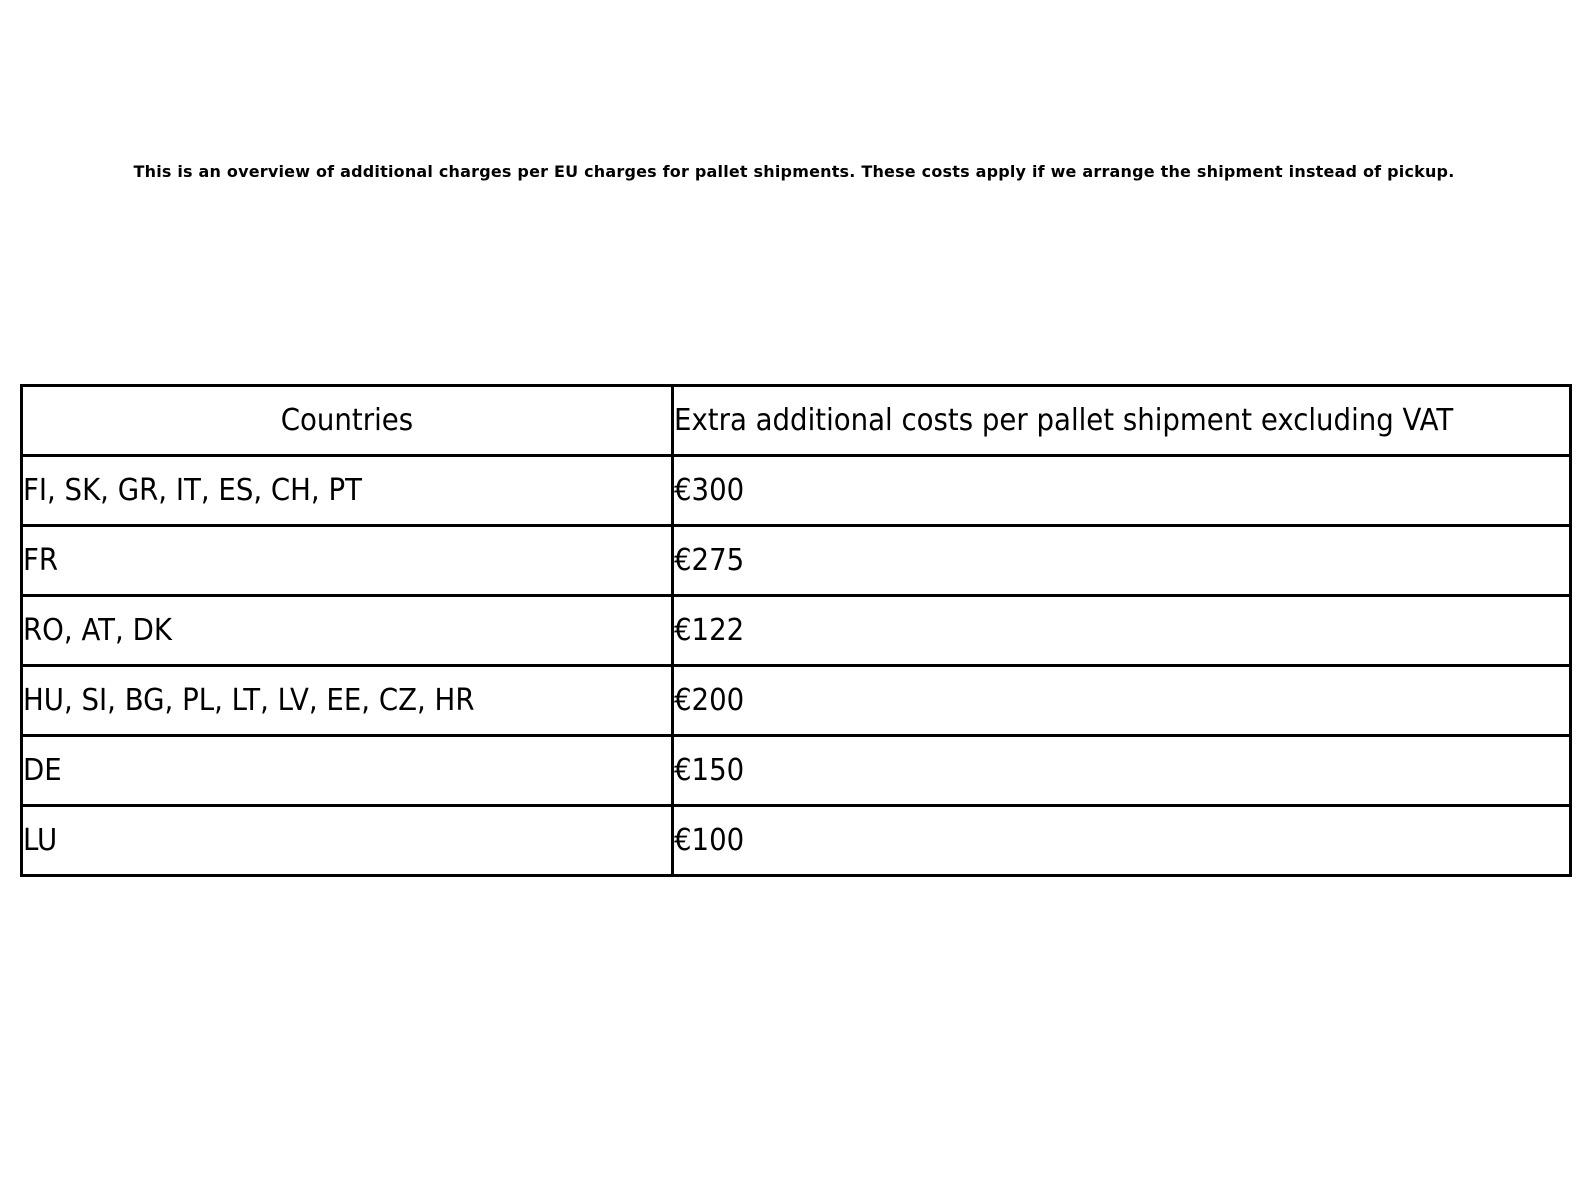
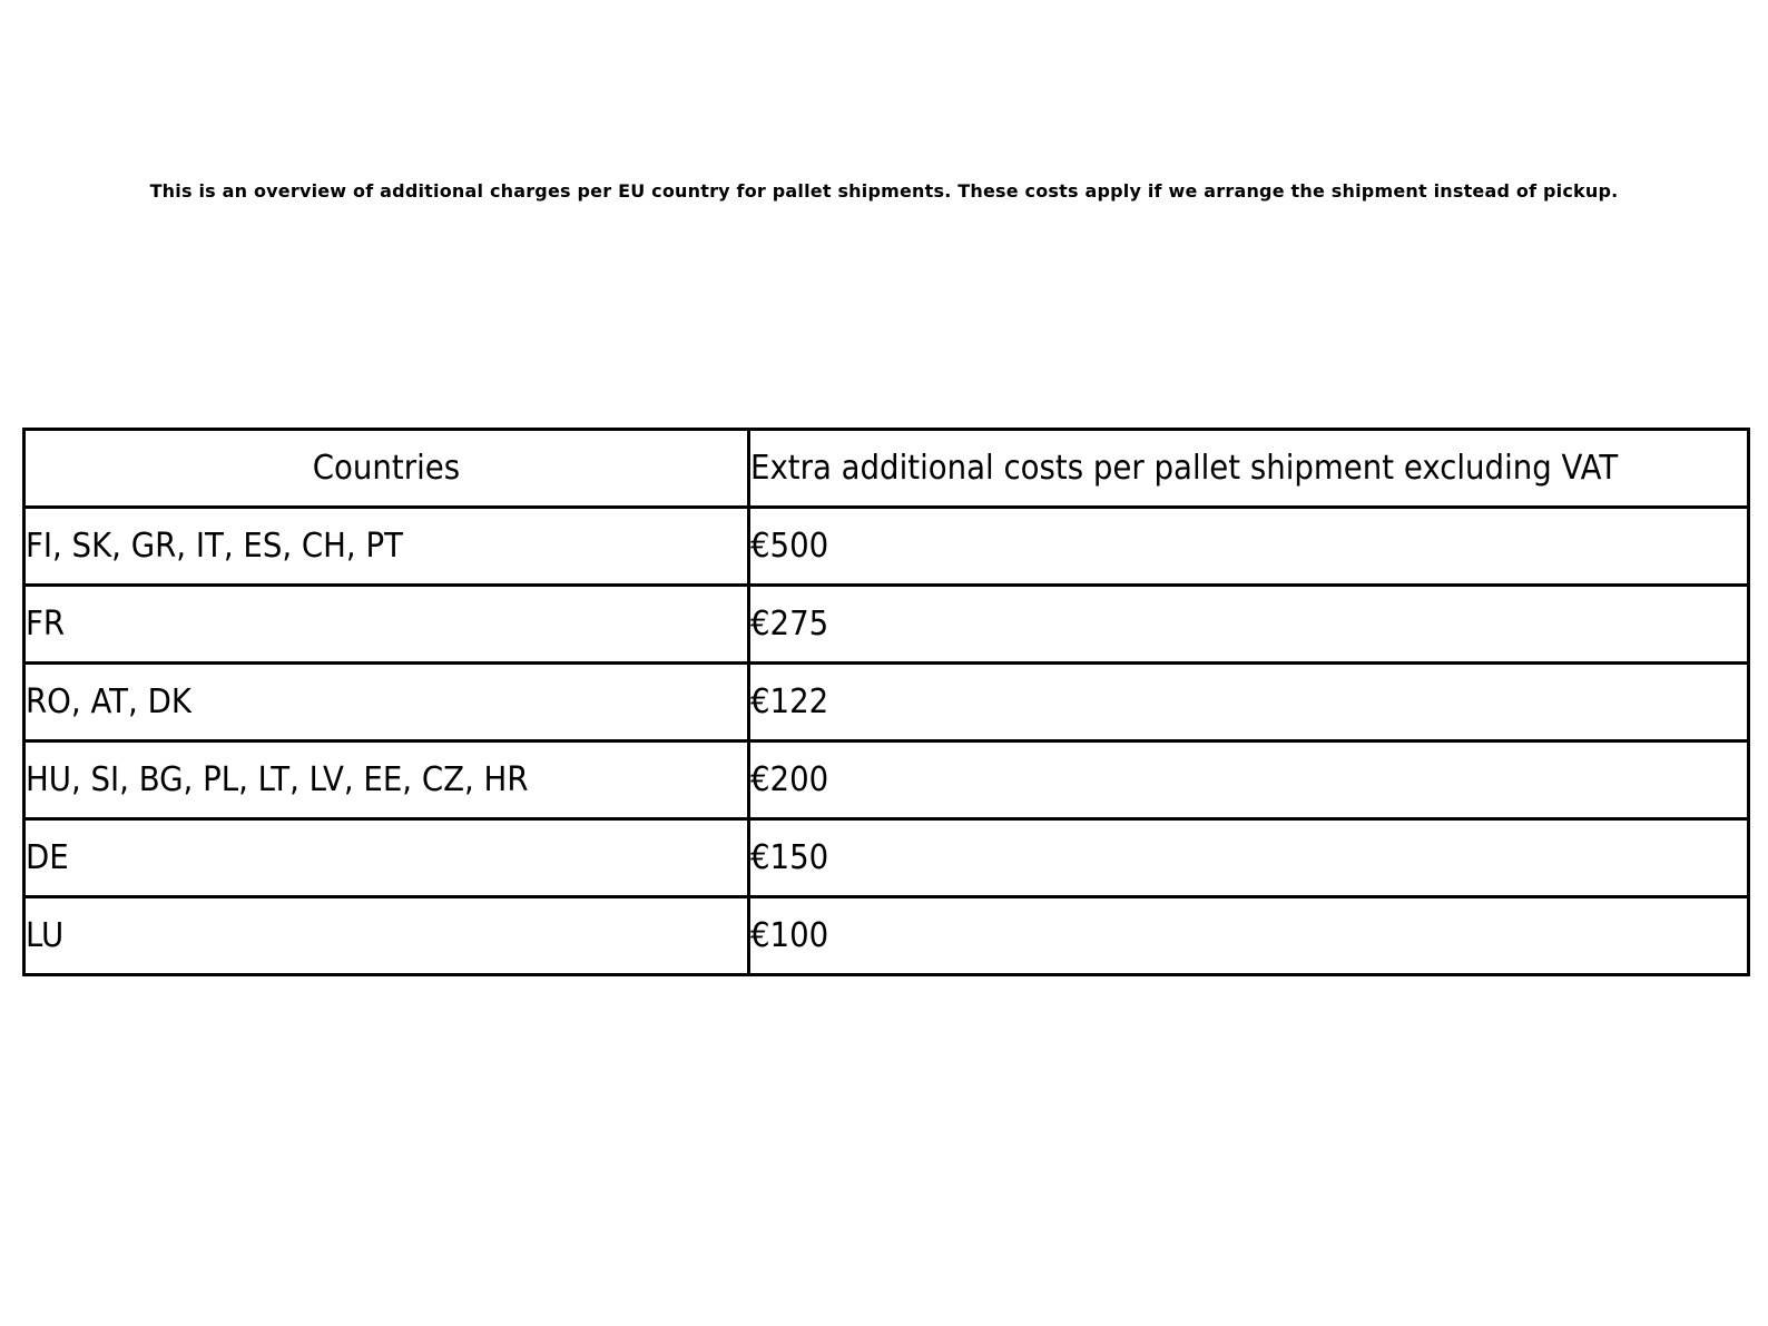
- This is an overview of additional charges per EU charges for pallet shipments. These costs apply if we arrange the shipment instead of pickup.
+ This is an overview of additional charges per EU country for pallet shipments. These costs apply if we arrange the shipment instead of pickup.
  Countries	Extra additional costs per pallet shipment excluding VAT
- FI, SK, GR, IT, ES, CH, PT	€300
+ FI, SK, GR, IT, ES, CH, PT	€500
  FR	€275
  RO, AT, DK	€122
  HU, SI, BG, PL, LT, LV, EE, CZ, HR	€200
  DE	€150
  LU	€100
